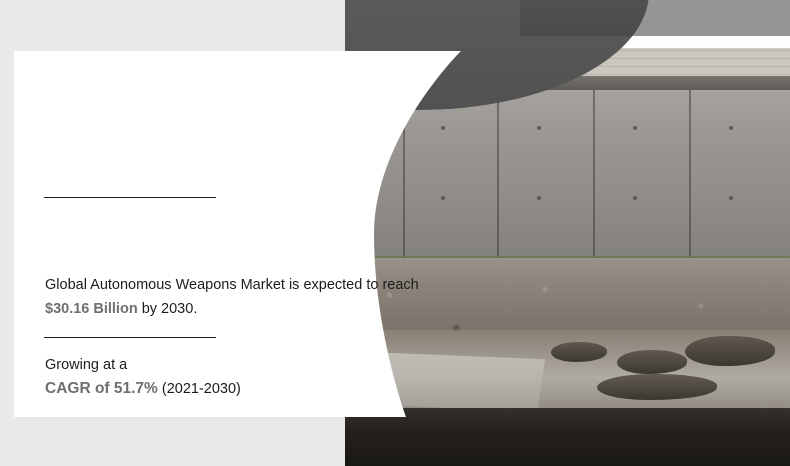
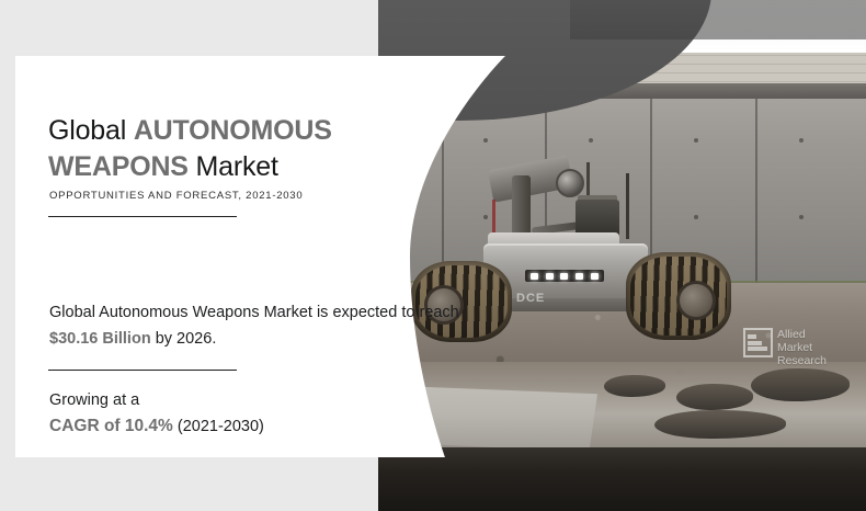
+ DCE
+ Allied
+ Market
+ Research
+ Global AUTONOMOUS WEAPONS Market
+ OPPORTUNITIES AND FORECAST, 2021-2030
- Global Autonomous Weapons Market is expected to reach $30.16 Billion by 2030.
+ Global Autonomous Weapons Market is expected to reach $30.16 Billion by 2026.
  Growing at a
- CAGR of 51.7% (2021-2030)
+ CAGR of 10.4% (2021-2030)
